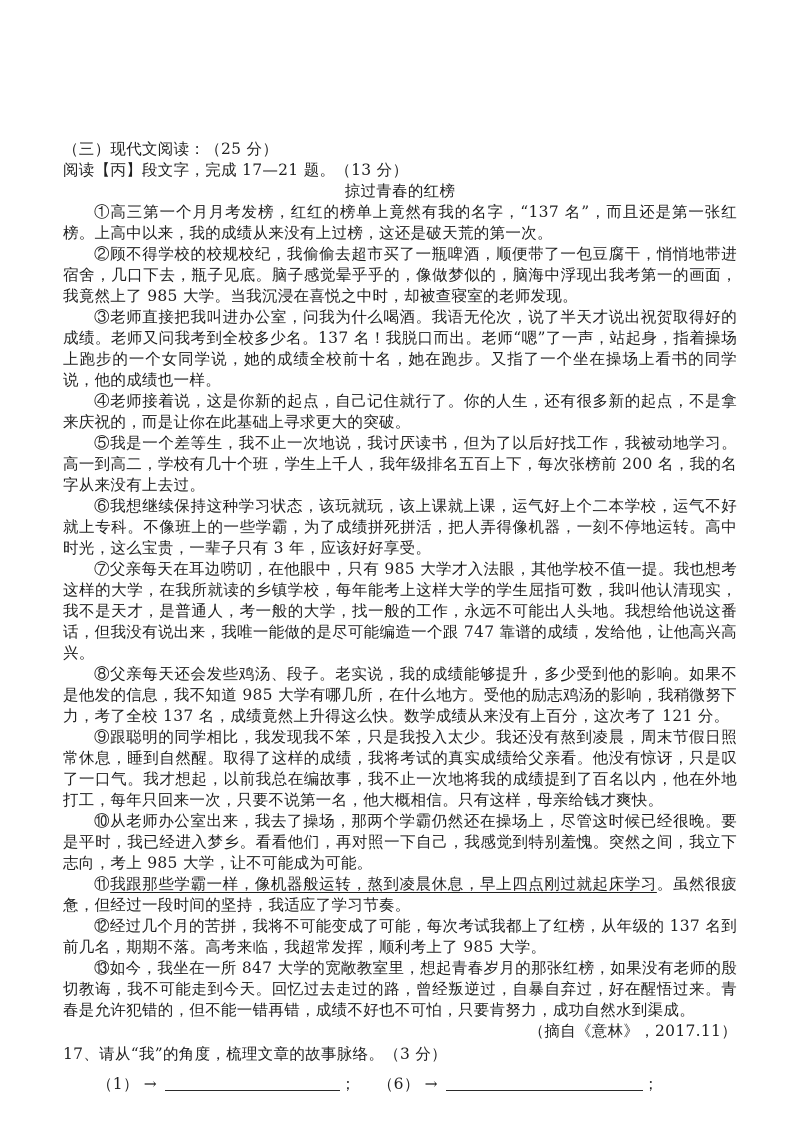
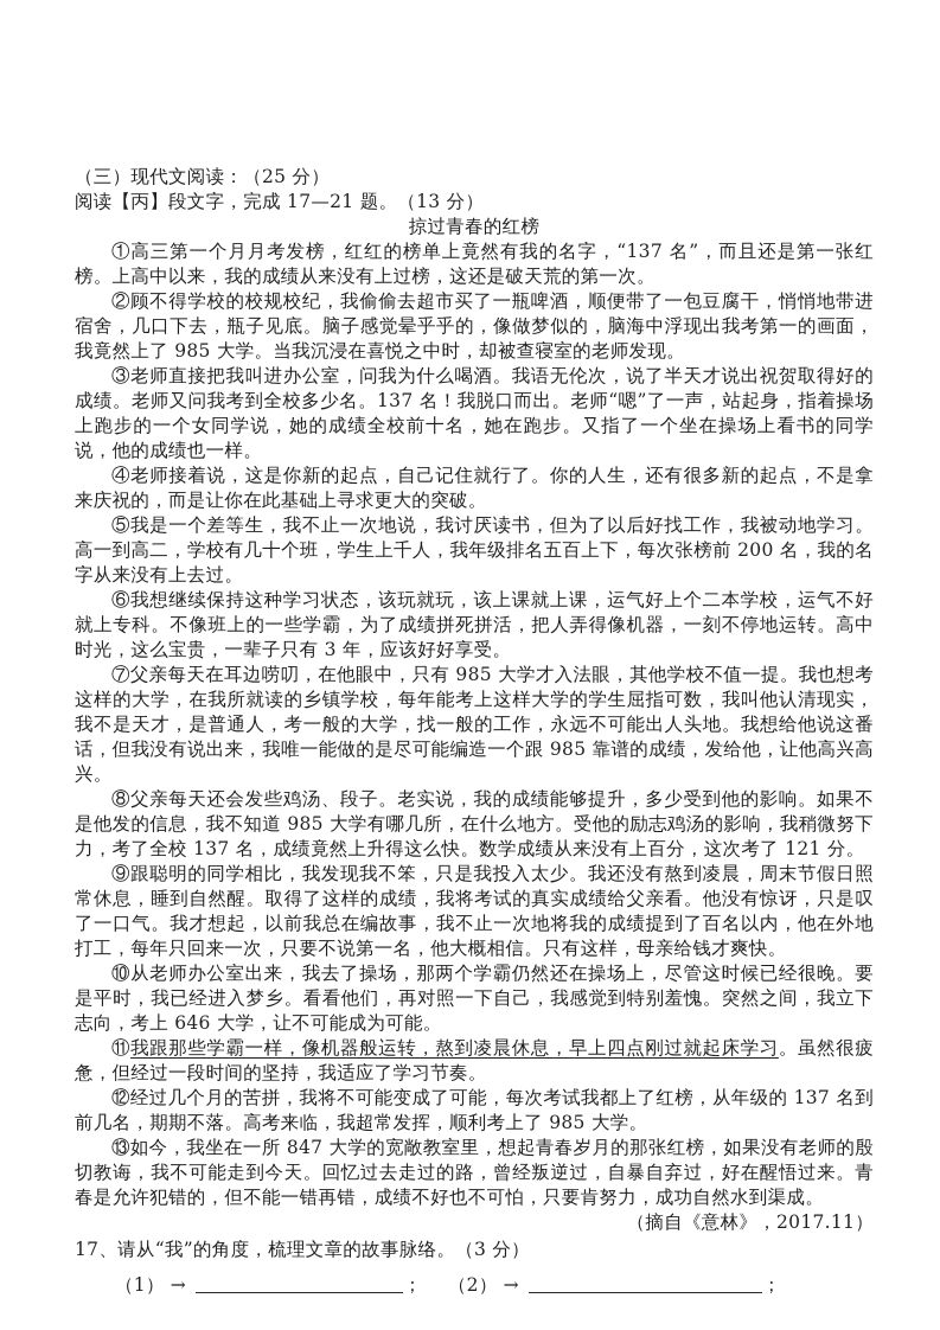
  （三）现代文阅读：（25 分）
  阅读【丙】段文字，完成 17—21 题。（13 分）
  掠过青春的红榜
  ①高三第一个月月考发榜，红红的榜单上竟然有我的名字，“137 名”，而且还是第一张红榜。上高中以来，我的成绩从来没有上过榜，这还是破天荒的第一次。
  ②顾不得学校的校规校纪，我偷偷去超市买了一瓶啤酒，顺便带了一包豆腐干，悄悄地带进宿舍，几口下去，瓶子见底。脑子感觉晕乎乎的，像做梦似的，脑海中浮现出我考第一的画面，我竟然上了 985 大学。当我沉浸在喜悦之中时，却被查寝室的老师发现。
  ③老师直接把我叫进办公室，问我为什么喝酒。我语无伦次，说了半天才说出祝贺取得好的成绩。老师又问我考到全校多少名。137 名！我脱口而出。老师“嗯”了一声，站起身，指着操场上跑步的一个女同学说，她的成绩全校前十名，她在跑步。又指了一个坐在操场上看书的同学说，他的成绩也一样。
  ④老师接着说，这是你新的起点，自己记住就行了。你的人生，还有很多新的起点，不是拿来庆祝的，而是让你在此基础上寻求更大的突破。
  ⑤我是一个差等生，我不止一次地说，我讨厌读书，但为了以后好找工作，我被动地学习。高一到高二，学校有几十个班，学生上千人，我年级排名五百上下，每次张榜前 200 名，我的名字从来没有上去过。
  ⑥我想继续保持这种学习状态，该玩就玩，该上课就上课，运气好上个二本学校，运气不好就上专科。不像班上的一些学霸，为了成绩拼死拼活，把人弄得像机器，一刻不停地运转。高中时光，这么宝贵，一辈子只有 3 年，应该好好享受。
- ⑦父亲每天在耳边唠叨，在他眼中，只有 985 大学才入法眼，其他学校不值一提。我也想考这样的大学，在我所就读的乡镇学校，每年能考上这样大学的学生屈指可数，我叫他认清现实，我不是天才，是普通人，考一般的大学，找一般的工作，永远不可能出人头地。我想给他说这番话，但我没有说出来，我唯一能做的是尽可能编造一个跟 747 靠谱的成绩，发给他，让他高兴高兴。
+ ⑦父亲每天在耳边唠叨，在他眼中，只有 985 大学才入法眼，其他学校不值一提。我也想考这样的大学，在我所就读的乡镇学校，每年能考上这样大学的学生屈指可数，我叫他认清现实，我不是天才，是普通人，考一般的大学，找一般的工作，永远不可能出人头地。我想给他说这番话，但我没有说出来，我唯一能做的是尽可能编造一个跟 985 靠谱的成绩，发给他，让他高兴高兴。
  ⑧父亲每天还会发些鸡汤、段子。老实说，我的成绩能够提升，多少受到他的影响。如果不是他发的信息，我不知道 985 大学有哪几所，在什么地方。受他的励志鸡汤的影响，我稍微努下力，考了全校 137 名，成绩竟然上升得这么快。数学成绩从来没有上百分，这次考了 121 分。
  ⑨跟聪明的同学相比，我发现我不笨，只是我投入太少。我还没有熬到凌晨，周末节假日照常休息，睡到自然醒。取得了这样的成绩，我将考试的真实成绩给父亲看。他没有惊讶，只是叹了一口气。我才想起，以前我总在编故事，我不止一次地将我的成绩提到了百名以内，他在外地打工，每年只回来一次，只要不说第一名，他大概相信。只有这样，母亲给钱才爽快。
- ⑩从老师办公室出来，我去了操场，那两个学霸仍然还在操场上，尽管这时候已经很晚。要是平时，我已经进入梦乡。看看他们，再对照一下自己，我感觉到特别羞愧。突然之间，我立下志向，考上 985 大学，让不可能成为可能。
+ ⑩从老师办公室出来，我去了操场，那两个学霸仍然还在操场上，尽管这时候已经很晚。要是平时，我已经进入梦乡。看看他们，再对照一下自己，我感觉到特别羞愧。突然之间，我立下志向，考上 646 大学，让不可能成为可能。
  ⑪我跟那些学霸一样，像机器般运转，熬到凌晨休息，早上四点刚过就起床学习。虽然很疲惫，但经过一段时间的坚持，我适应了学习节奏。
  ⑫经过几个月的苦拼，我将不可能变成了可能，每次考试我都上了红榜，从年级的 137 名到前几名，期期不落。高考来临，我超常发挥，顺利考上了 985 大学。
  ⑬如今，我坐在一所 847 大学的宽敞教室里，想起青春岁月的那张红榜，如果没有老师的殷切教诲，我不可能走到今天。回忆过去走过的路，曾经叛逆过，自暴自弃过，好在醒悟过来。青春是允许犯错的，但不能一错再错，成绩不好也不可怕，只要肯努力，成功自然水到渠成。
  （摘自《意林》，2017.11）
  17、请从“我”的角度，梳理文章的故事脉络。（3 分）
- （1） → ； （6） → ；
+ （1） → ； （2） → ；
